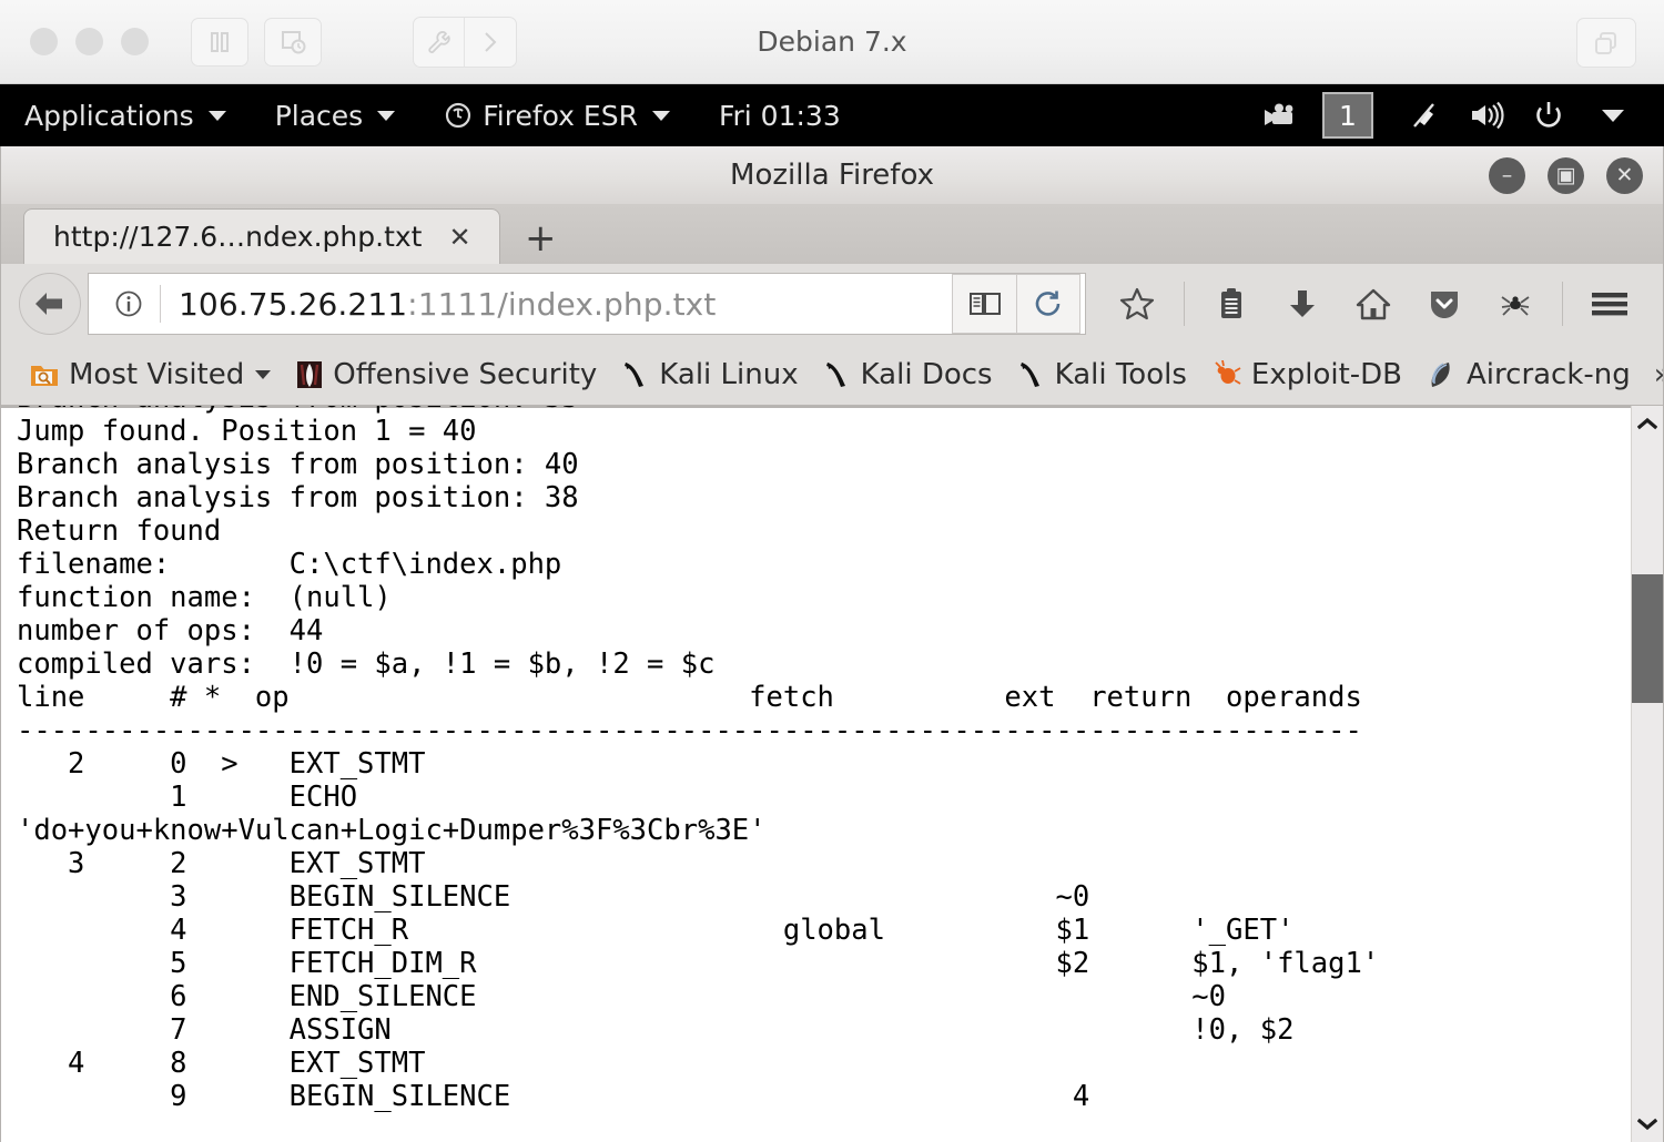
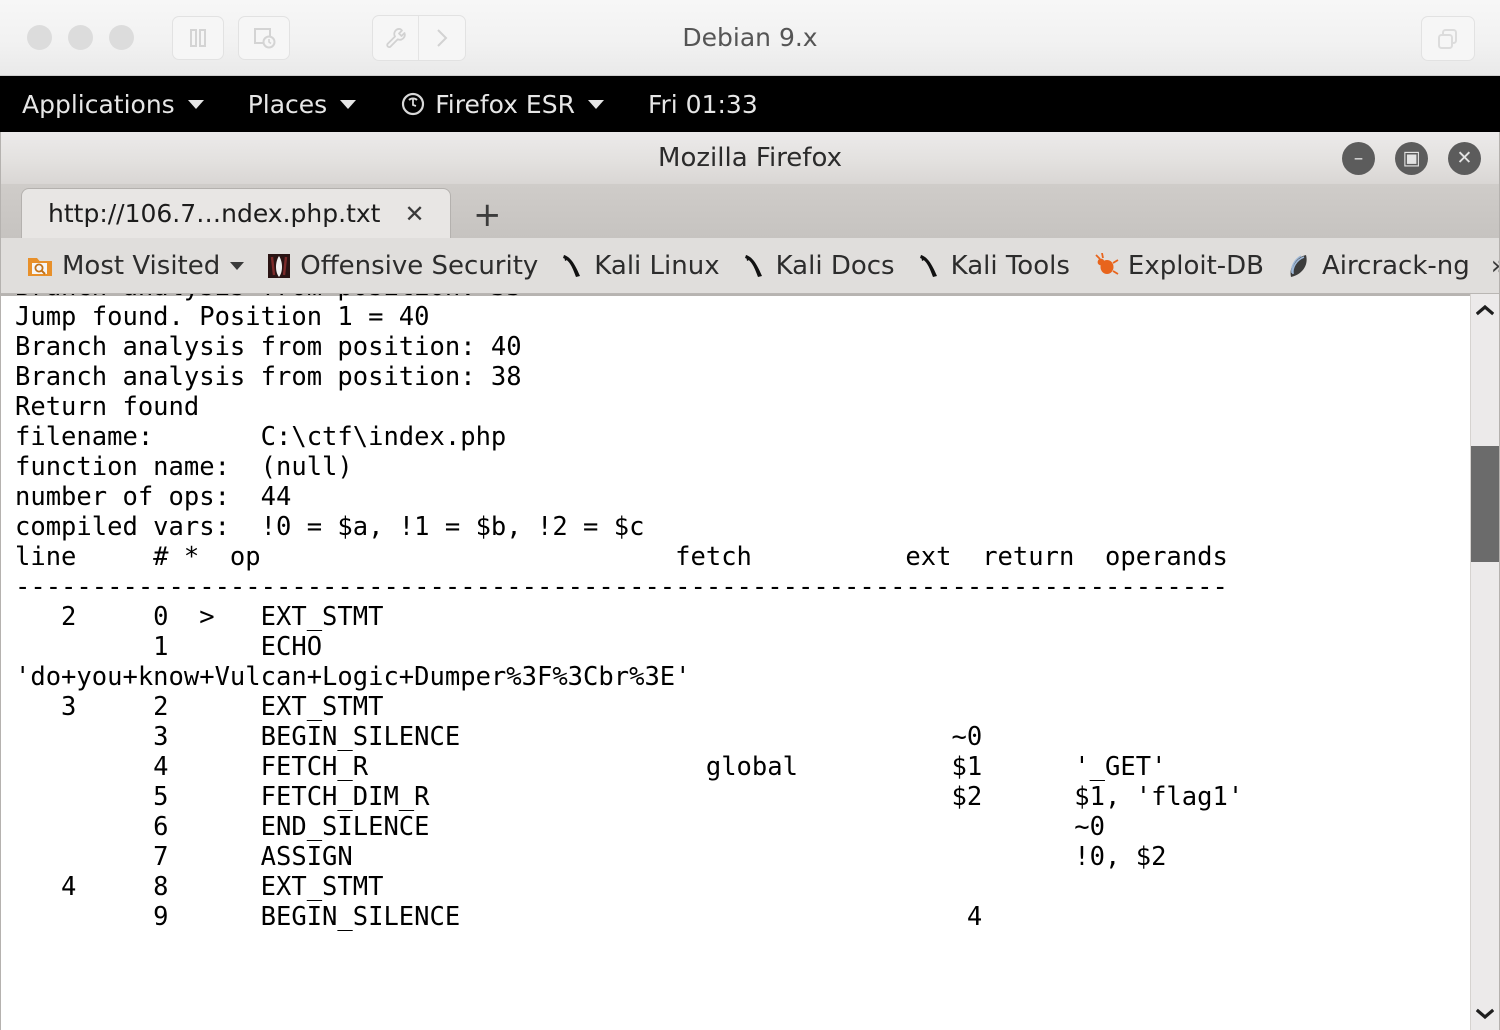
- Debian 7.x
+ Debian 9.x
  Applications
  Places
  Firefox ESR
  Fri 01:33
- 1
  Mozilla Firefox
  –
  ▣
  ✕
- http://127.6…ndex.php.txt
+ http://106.7…ndex.php.txt
  ✕
  +
- 106.75.26.211:1111/index.php.txt
  Most Visited
  Offensive Security
  Kali Linux
  Kali Docs
  Kali Tools
  Exploit-DB
  Aircrack-ng
  »
  Jump found. Position 1 = 40
  Branch analysis from position: 40
  Branch analysis from position: 38
  Return found
  filename: C:\ctf\index.php
  function name: (null)
  number of ops: 44
  compiled vars: !0 = $a, !1 = $b, !2 = $c
  line # * op fetch ext return operands
  -------------------------------------------------------------------------------
  2 0 > EXT_STMT
  1 ECHO
  'do+you+know+Vulcan+Logic+Dumper%3F%3Cbr%3E'
  3 2 EXT_STMT
  3 BEGIN_SILENCE ~0
  4 FETCH_R global $1 '_GET'
  5 FETCH_DIM_R $2 $1, 'flag1'
  6 END_SILENCE ~0
  7 ASSIGN !0, $2
  4 8 EXT_STMT
  9 BEGIN_SILENCE 4
